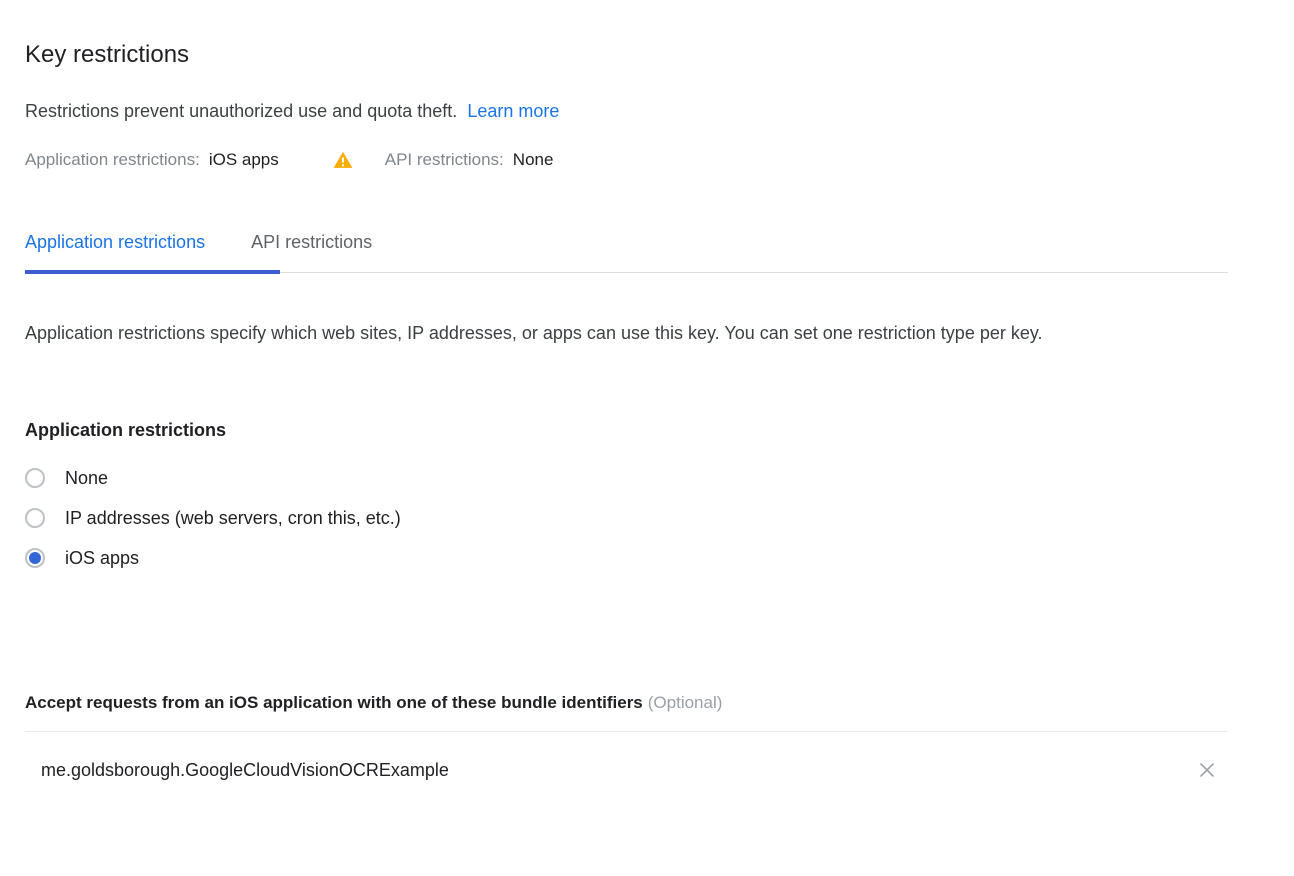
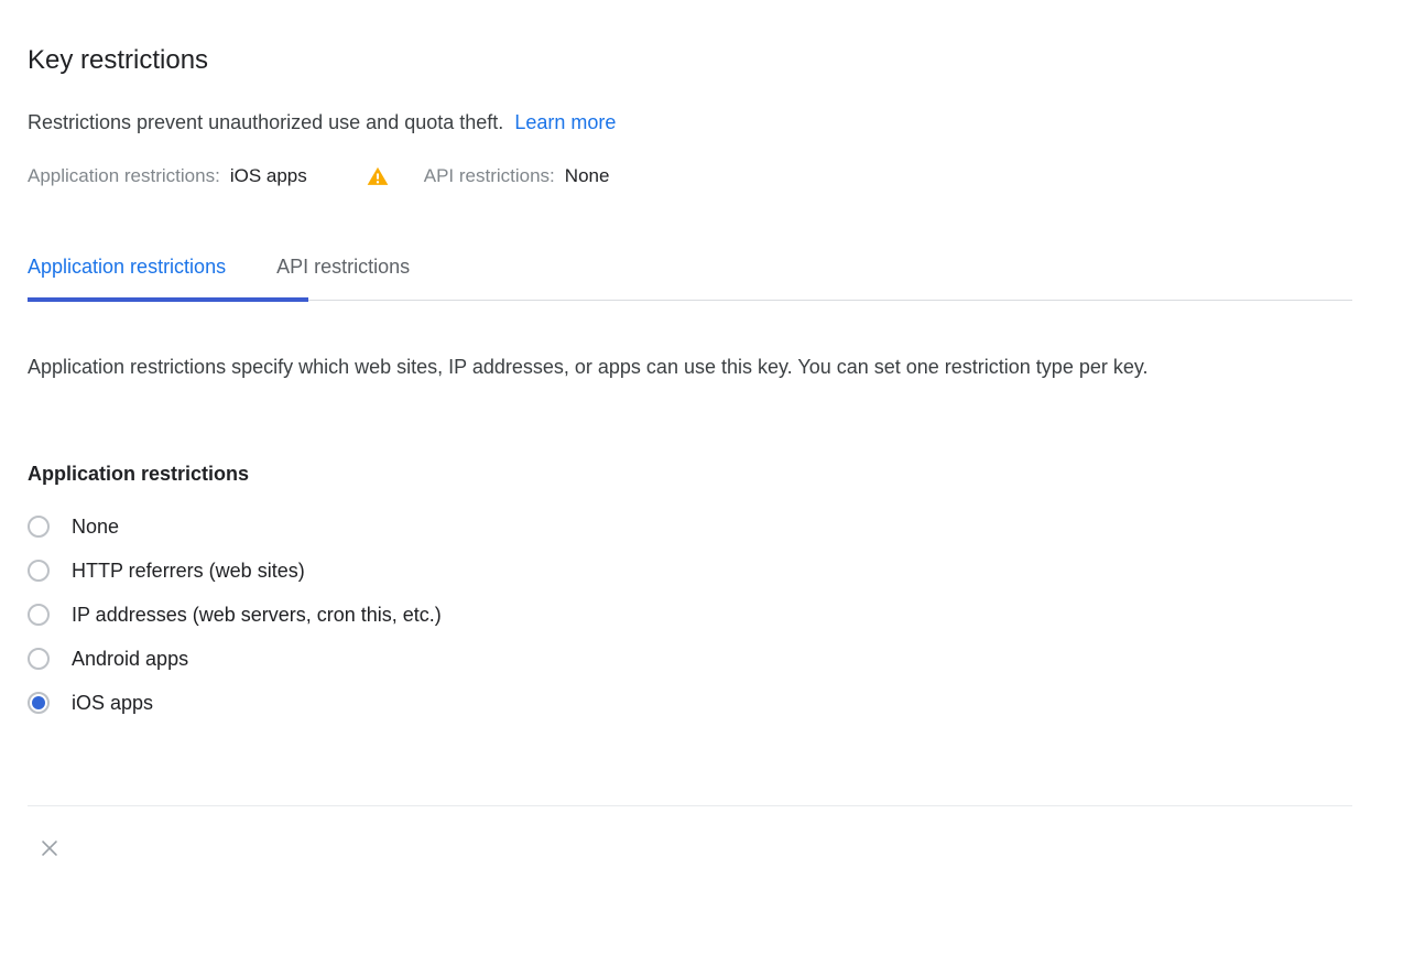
  Key restrictions
  Restrictions prevent unauthorized use and quota theft. Learn more
  Application restrictions:
  iOS apps
  API restrictions:
  None
  Application restrictions
  API restrictions
  Application restrictions specify which web sites, IP addresses, or apps can use this key. You can set one restriction type per key.
  Application restrictions
  None
+ HTTP referrers (web sites)
  IP addresses (web servers, cron this, etc.)
+ Android apps
  iOS apps
- Accept requests from an iOS application with one of these bundle identifiers (Optional)
- me.goldsborough.GoogleCloudVisionOCRExample
